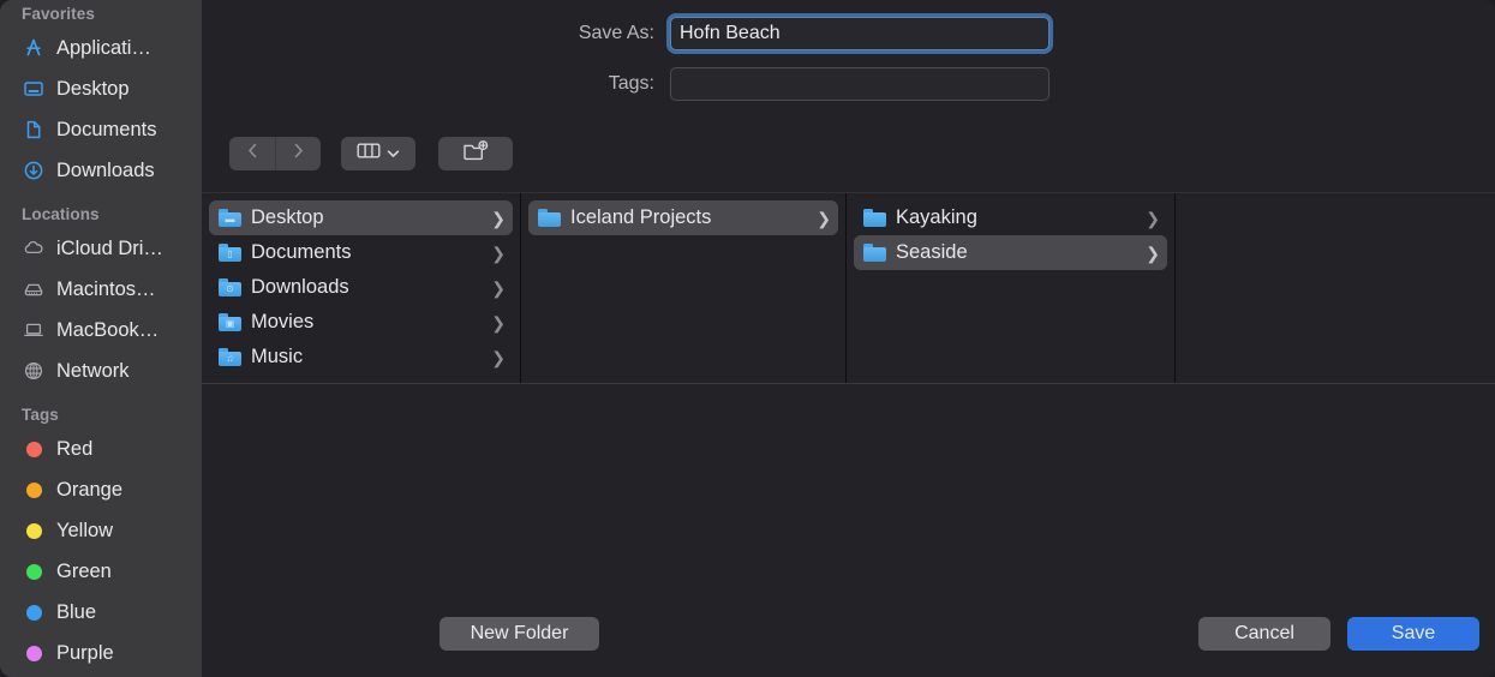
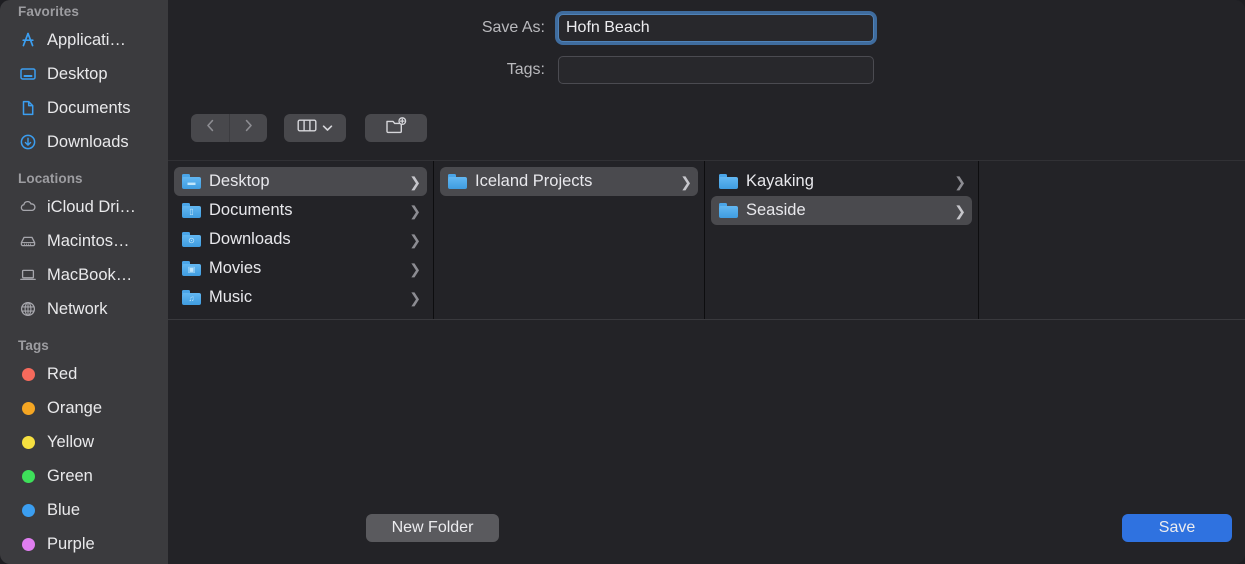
  Favorites
  Applicati…
  Desktop
  Documents
  Downloads
  Locations
  iCloud Dri…
  Macintos…
  MacBook…
  Network
  Tags
  Red
  Orange
  Yellow
  Green
  Blue
  Purple
  Save As:
  Hofn Beach
  Tags:
  ▬
  Desktop
  ❯
  ▯
  Documents
  ❯
  ⊙
  Downloads
  ❯
  ▣
  Movies
  ❯
  ♫
  Music
  ❯
  Iceland Projects
  ❯
  Kayaking
  ❯
  Seaside
  ❯
  New Folder
- Cancel
  Save
